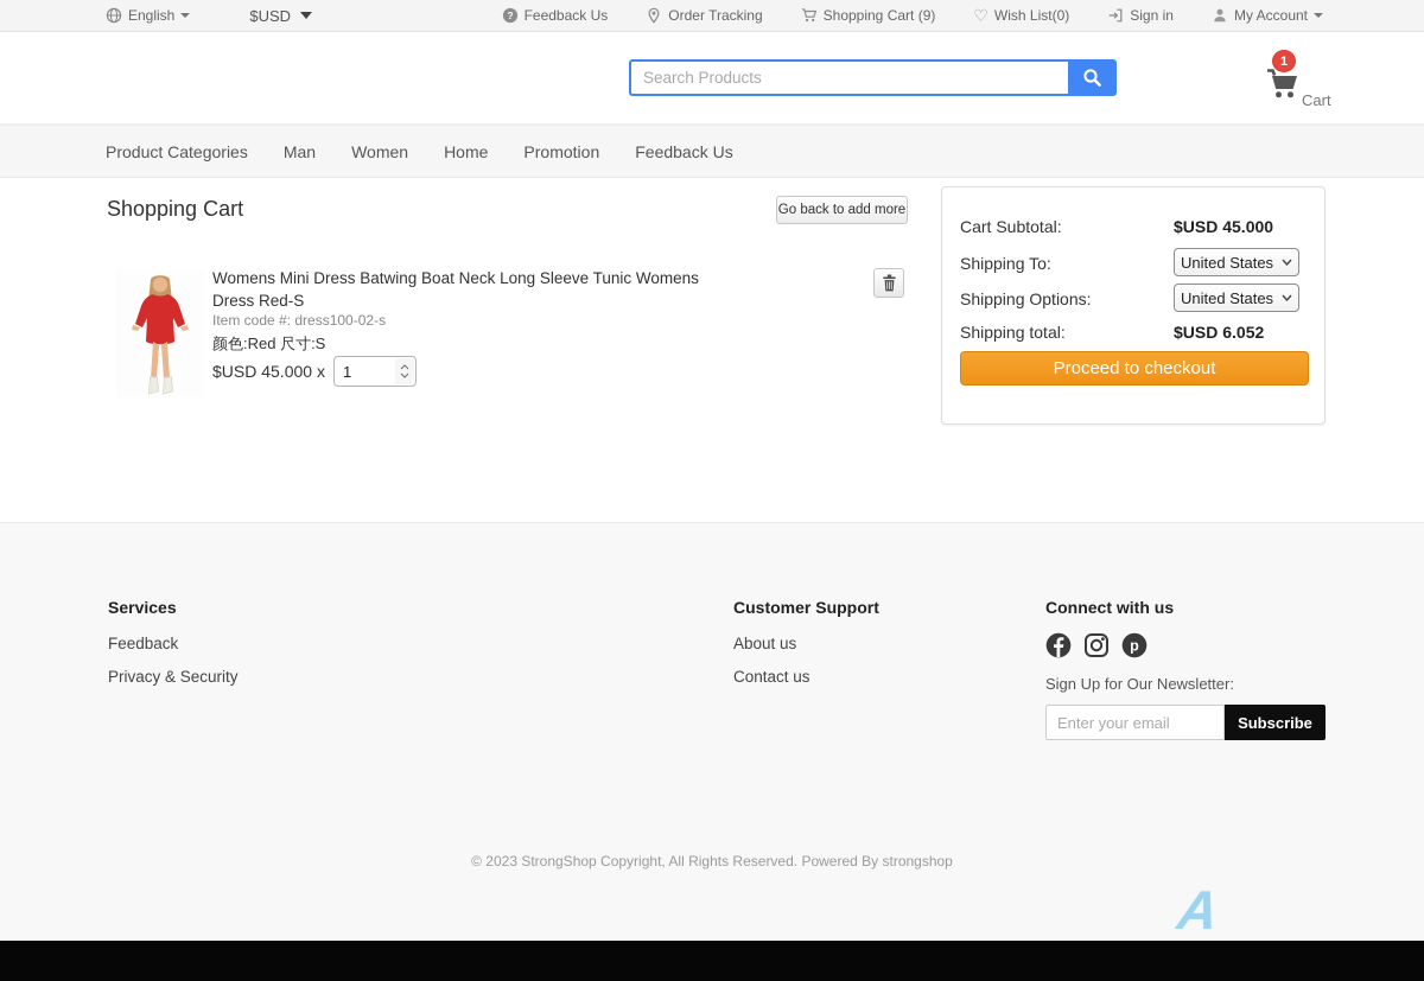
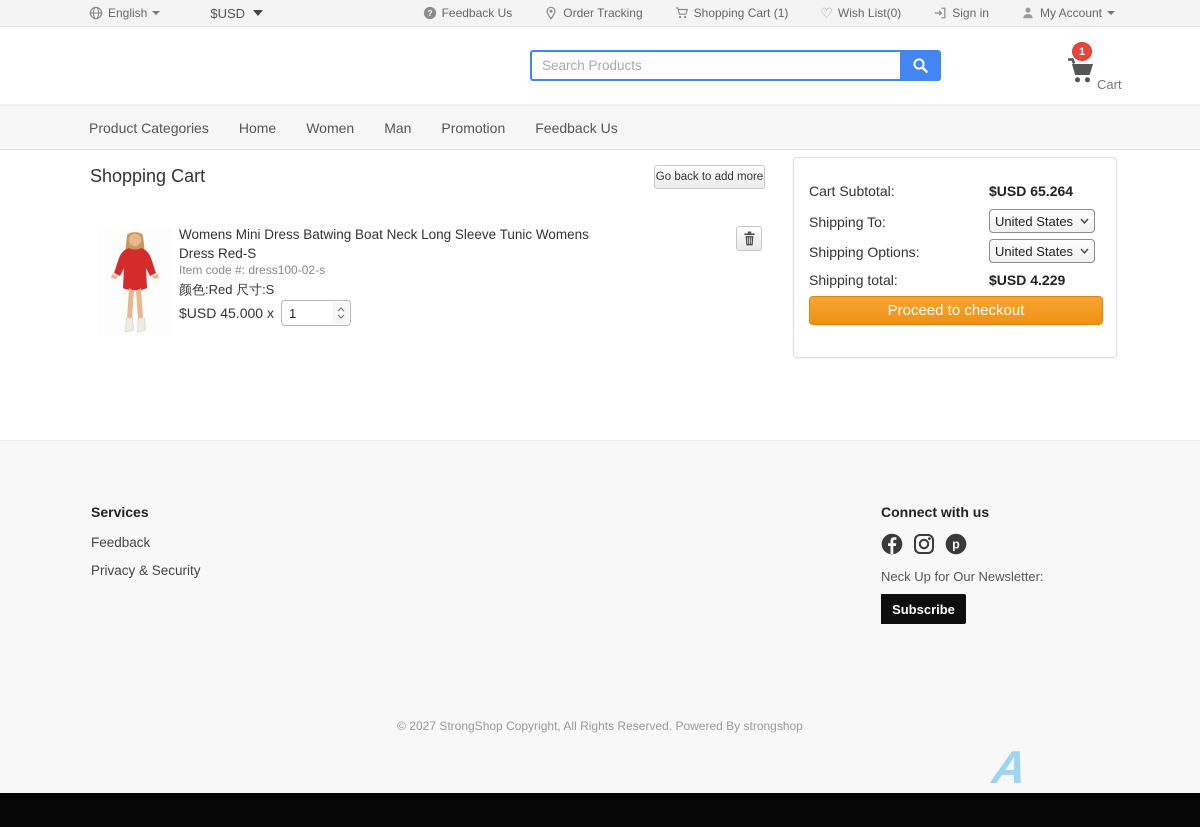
  English
  $USD
  ?
  Feedback Us
  Order Tracking
- Shopping Cart (9)
+ Shopping Cart (1)
  ♡
  Wish List(0)
  Sign in
  My Account
  Search Products
  1
  Cart
  Product Categories
- Man
+ Home
  Women
- Home
+ Man
  Promotion
  Feedback Us
  Shopping Cart
  Go back to add more
  Womens Mini Dress Batwing Boat Neck Long Sleeve Tunic Womens Dress Red-S
  Item code #: dress100-02-s
  颜色:Red 尺寸:S
  $USD 45.000 x
  1
  Cart Subtotal:
- $USD 45.000
+ $USD 65.264
  Shipping To:
  United States
  Shipping Options:
  United States
  Shipping total:
- $USD 6.052
+ $USD 4.229
  Proceed to checkout
  Services
  Feedback
  Privacy & Security
- Customer Support
- About us
- Contact us
  Connect with us
  p
- Sign Up for Our Newsletter:
+ Neck Up for Our Newsletter:
- Enter your email
  Subscribe
- © 2023 StrongShop Copyright, All Rights Reserved. Powered By strongshop
+ © 2027 StrongShop Copyright, All Rights Reserved. Powered By strongshop
